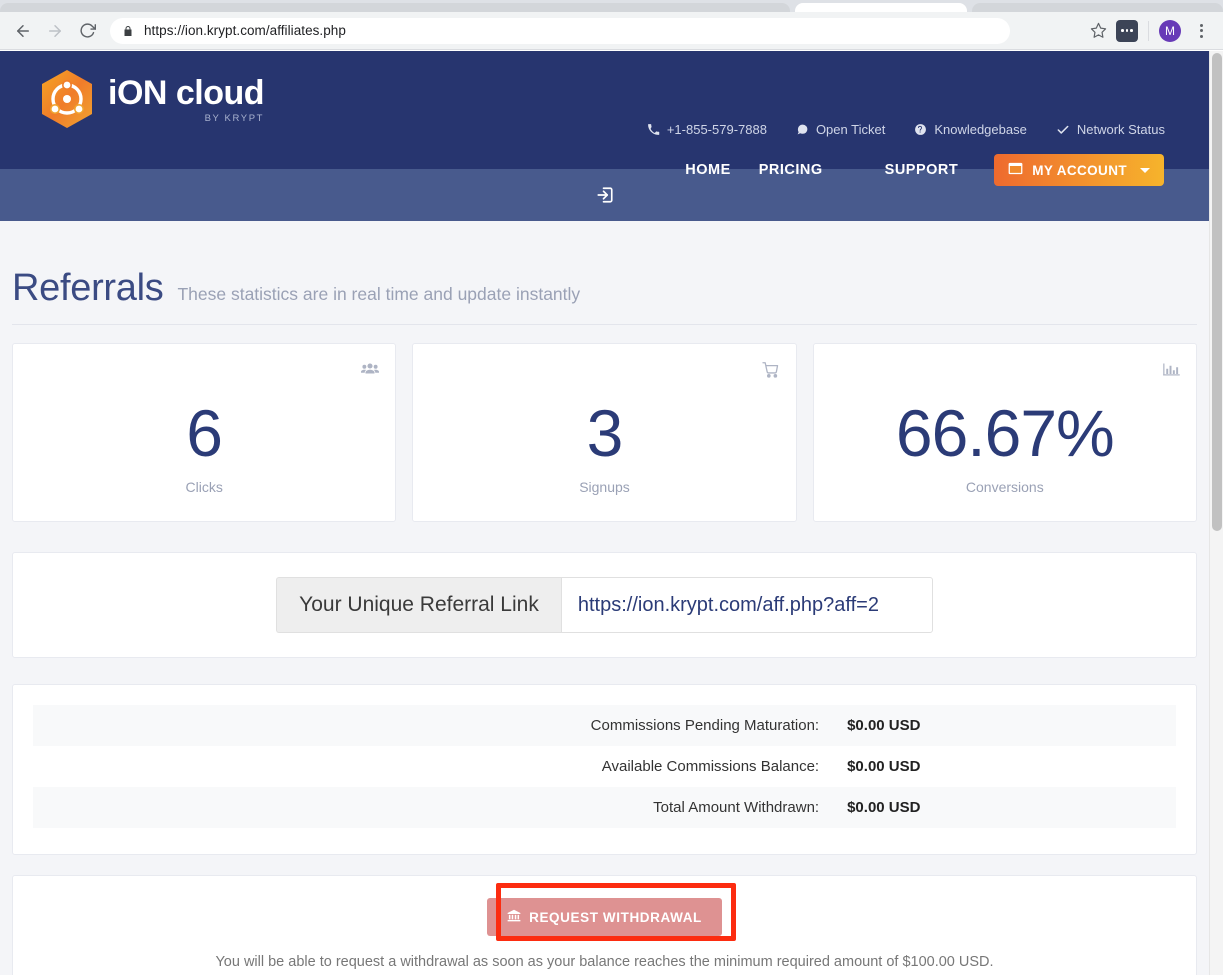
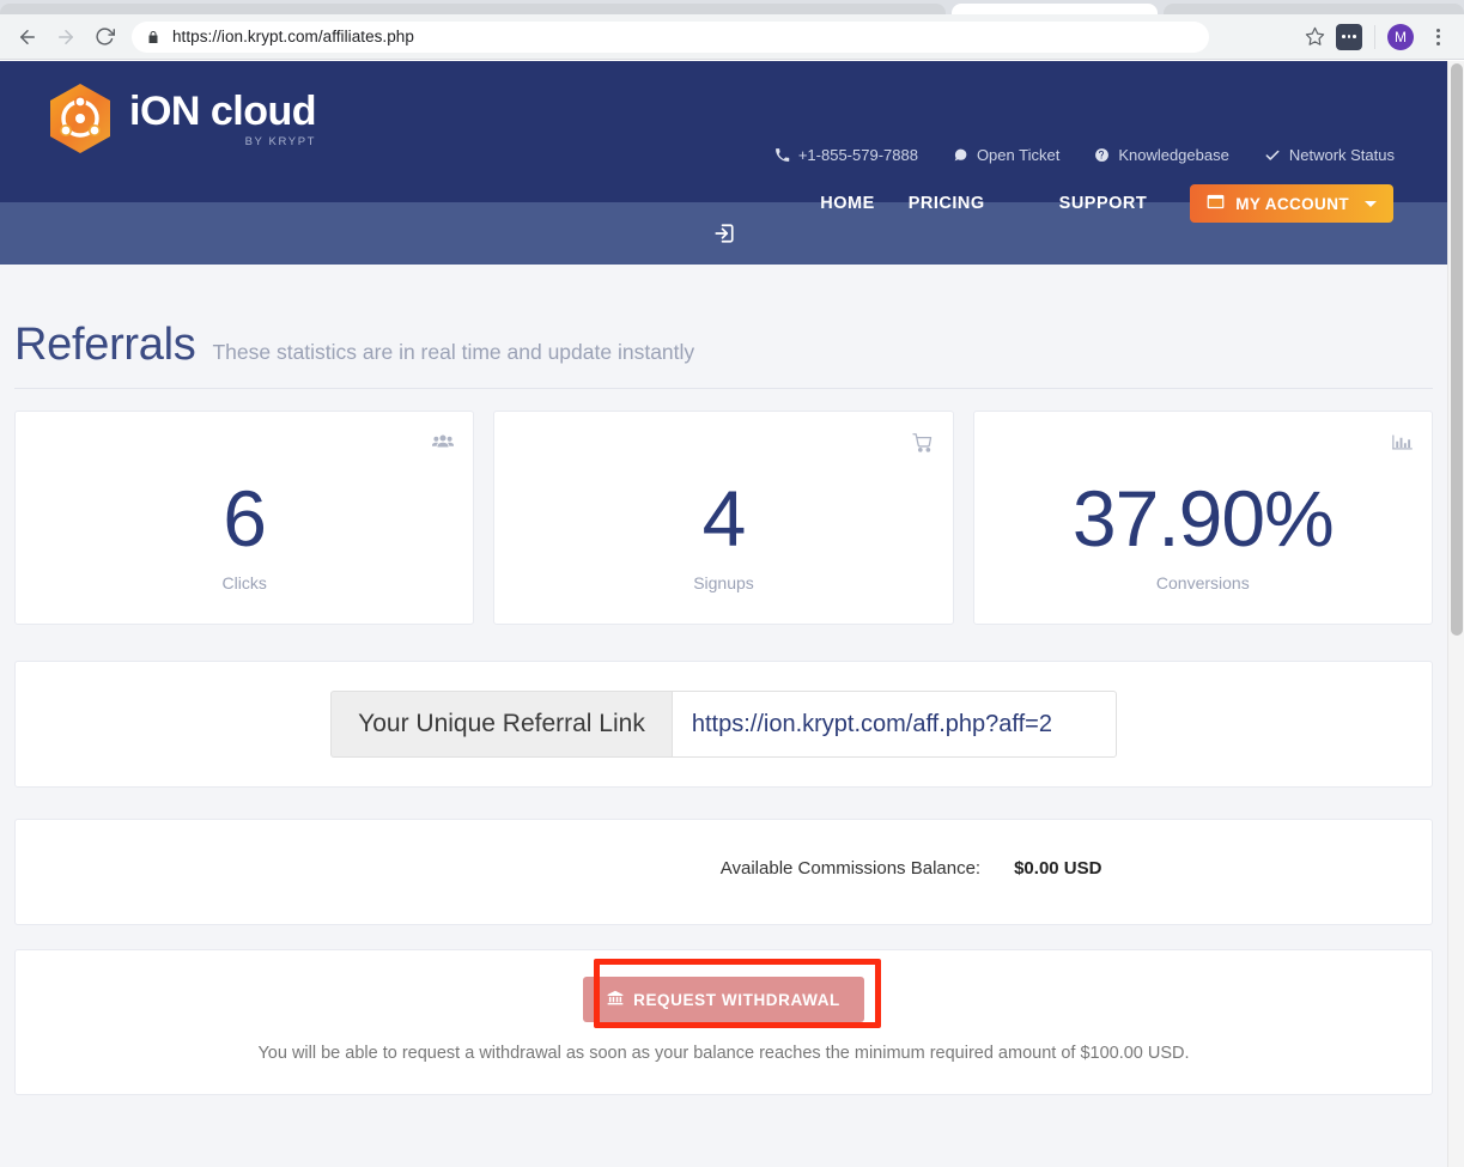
  https://ion.krypt.com/affiliates.php
  M
  iON cloud
  BY KRYPT
  +1-855-579-7888
  Open Ticket
  Knowledgebase
  Network Status
  HOME
  PRICING
  SUPPORT
  MY ACCOUNT
  Referrals
  These statistics are in real time and update instantly
  6
  Clicks
- 3
+ 4
  Signups
- 66.67%
+ 37.90%
  Conversions
  Your Unique Referral Link
  https://ion.krypt.com/aff.php?aff=2
- Commissions Pending Maturation:	$0.00 USD
  Available Commissions Balance:	$0.00 USD
- Total Amount Withdrawn:	$0.00 USD
  REQUEST WITHDRAWAL
  You will be able to request a withdrawal as soon as your balance reaches the minimum required amount of $100.00 USD.
